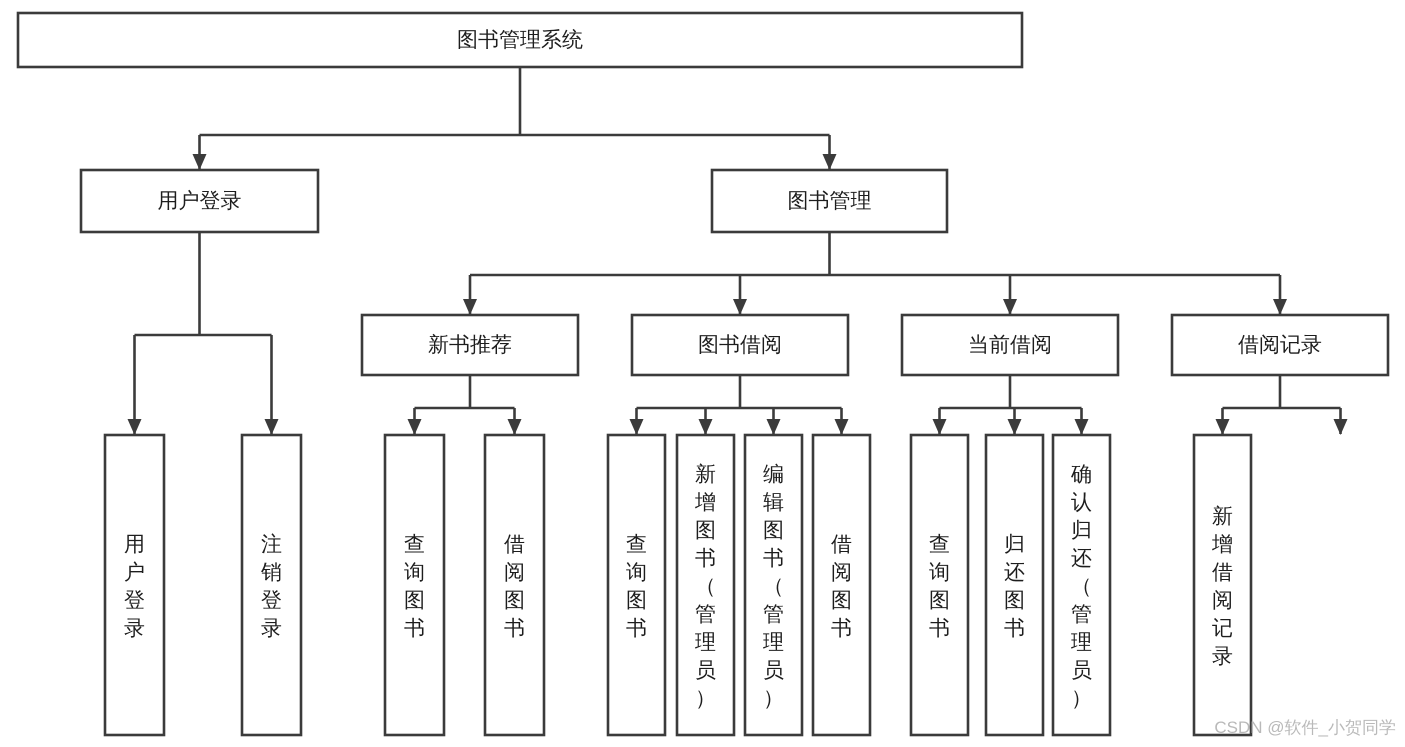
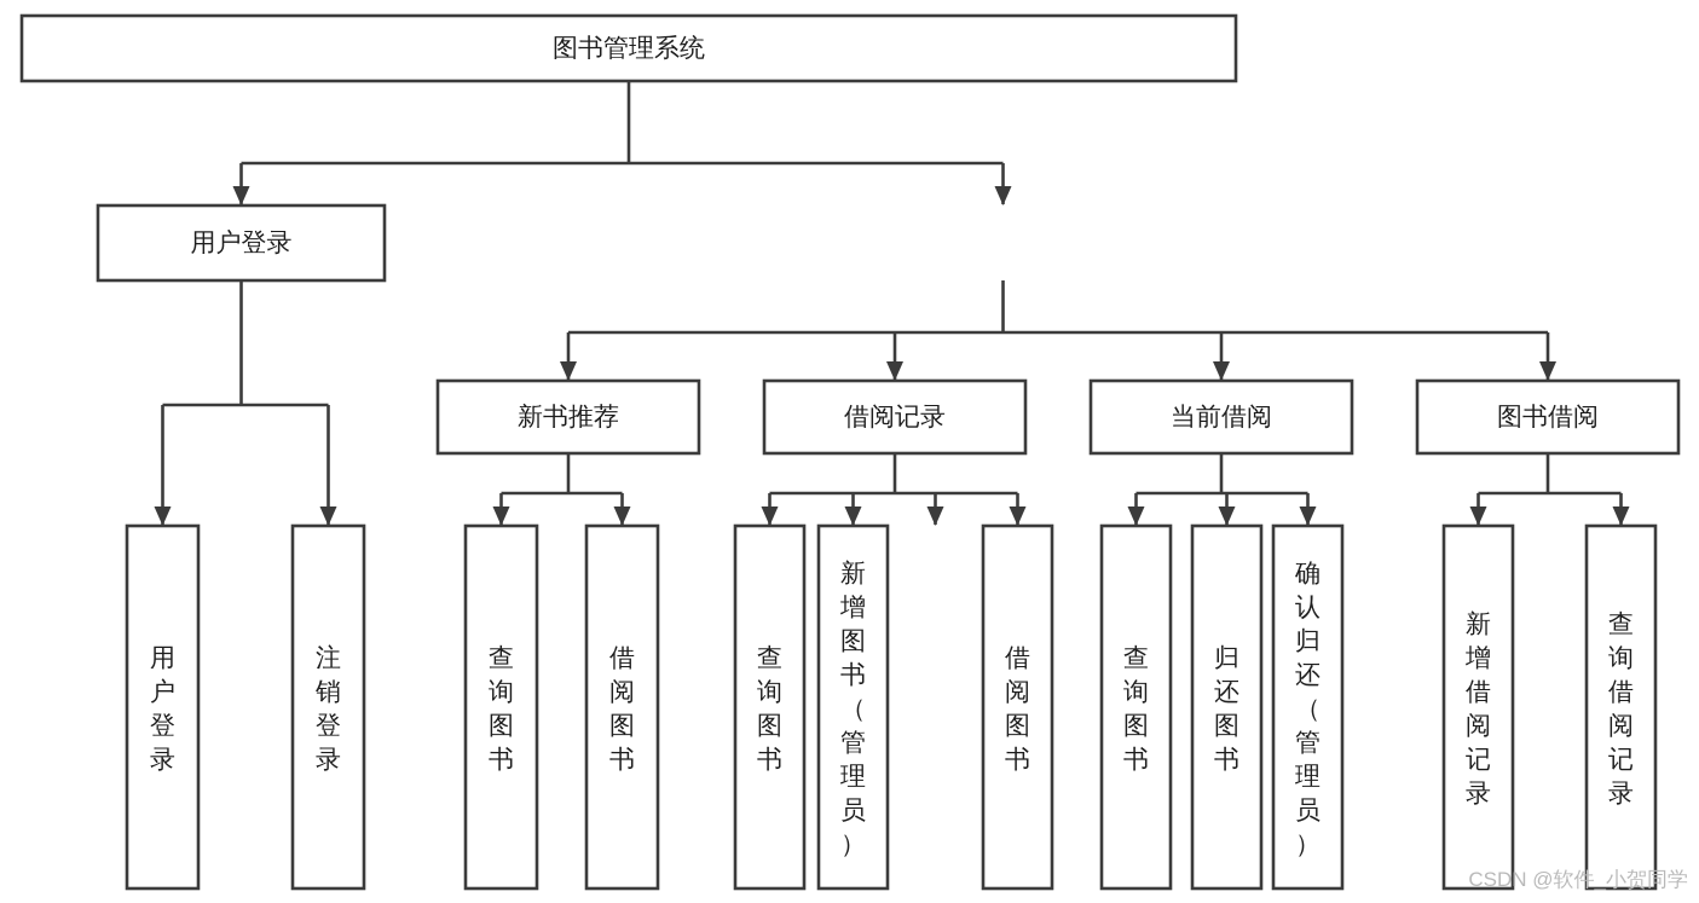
  图书管理系统
  用户登录
- 图书管理
  新书推荐
- 图书借阅
+ 借阅记录
  当前借阅
- 借阅记录
+ 图书借阅
  用户登录
  注销登录
  查询图书
  借阅图书
  查询图书
  新增图书（管理员）
- 编辑图书（管理员）
  借阅图书
  查询图书
  归还图书
  确认归还（管理员）
  新增借阅记录
+ 查询借阅记录
  CSDN @软件_小贺同学
